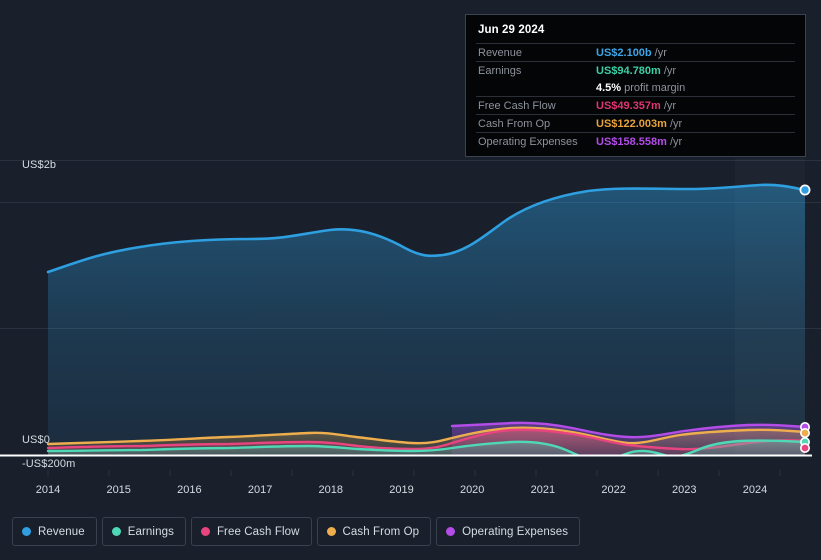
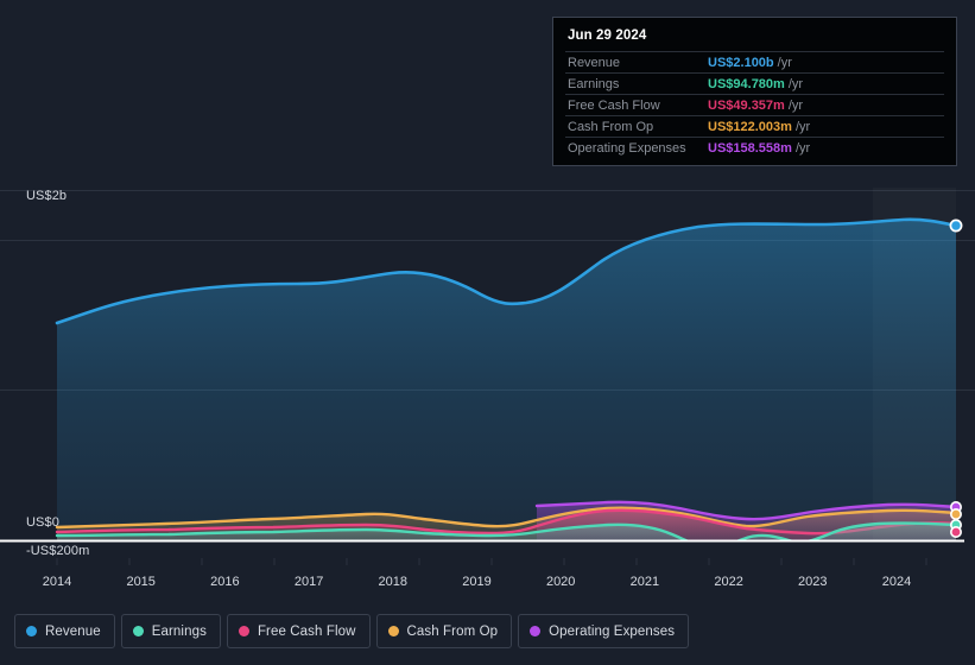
  US$2b
  US$0
  -US$200m
  2014
  2015
  2016
  2017
  2018
  2019
  2020
  2021
  2022
  2023
  2024
  Jun 29 2024
  Revenue
  US$2.100b
  /yr
  Earnings
  US$94.780m
  /yr
- 4.5%
- profit margin
  Free Cash Flow
  US$49.357m
  /yr
  Cash From Op
  US$122.003m
  /yr
  Operating Expenses
  US$158.558m
  /yr
  Revenue
  Earnings
  Free Cash Flow
  Cash From Op
  Operating Expenses
